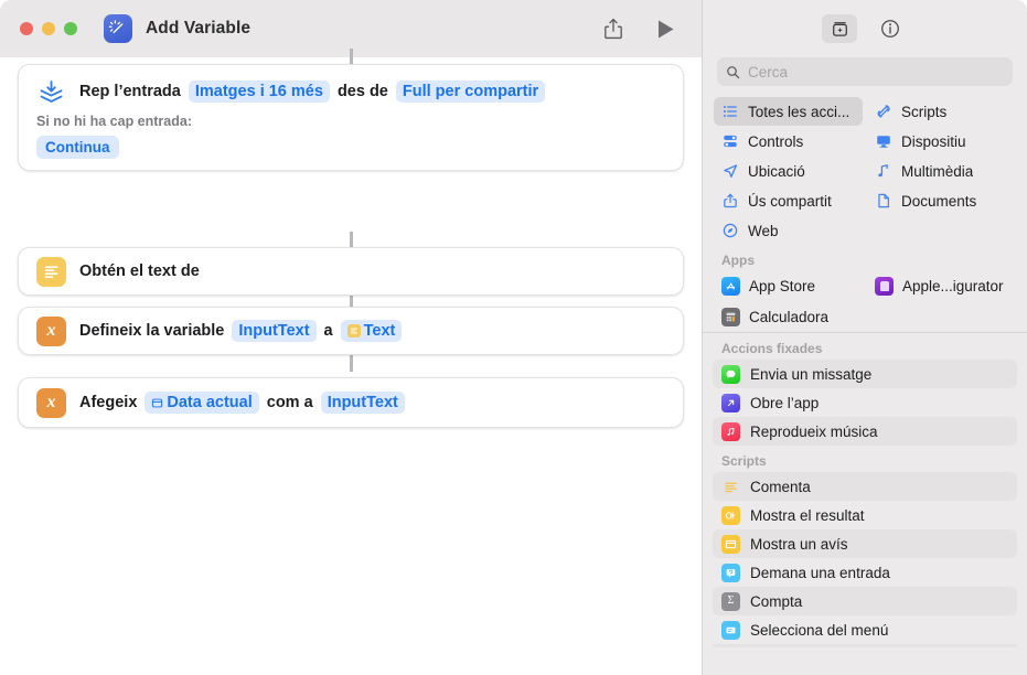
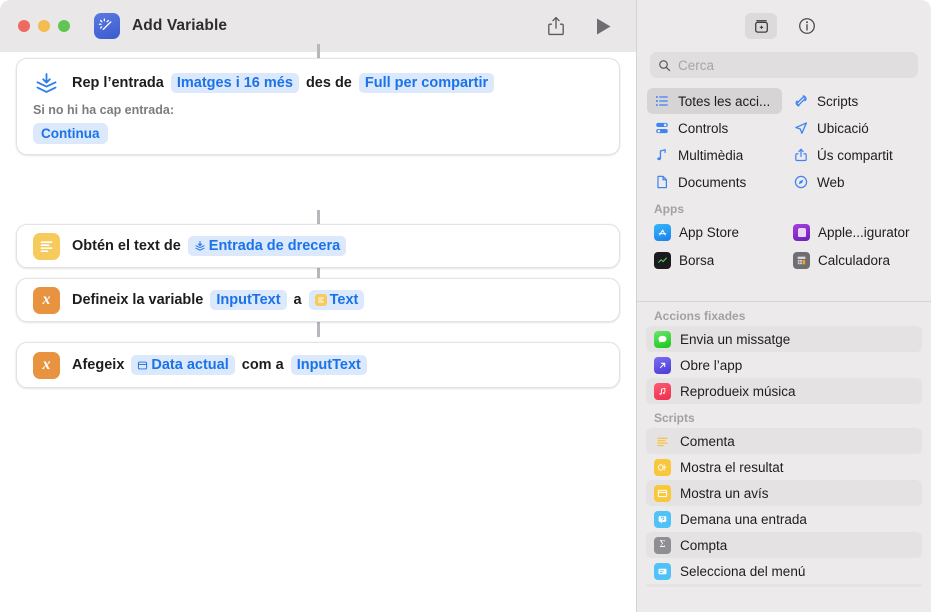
  Add Variable
  Rep l’entrada
  Imatges i 16 més
  des de
  Full per compartir
  Si no hi ha cap entrada:
  Continua
  Obtén el text de
+ Entrada de drecera
  x
  Defineix la variable
  InputText
  a
  Text
  x
  Afegeix
  Data actual
  com a
  InputText
  Cerca
  Totes les acci...
  Scripts
  Controls
- Dispositiu
  Ubicació
  Multimèdia
  Ús compartit
  Documents
  Web
  Apps
  App Store
  Apple...igurator
+ Borsa
  Calculadora
  Accions fixades
  Envia un missatge
  Obre l’app
  Reprodueix música
  Scripts
  Comenta
  Mostra el resultat
  Mostra un avís
  Demana una entrada
  Σ
  Compta
  Selecciona del menú
